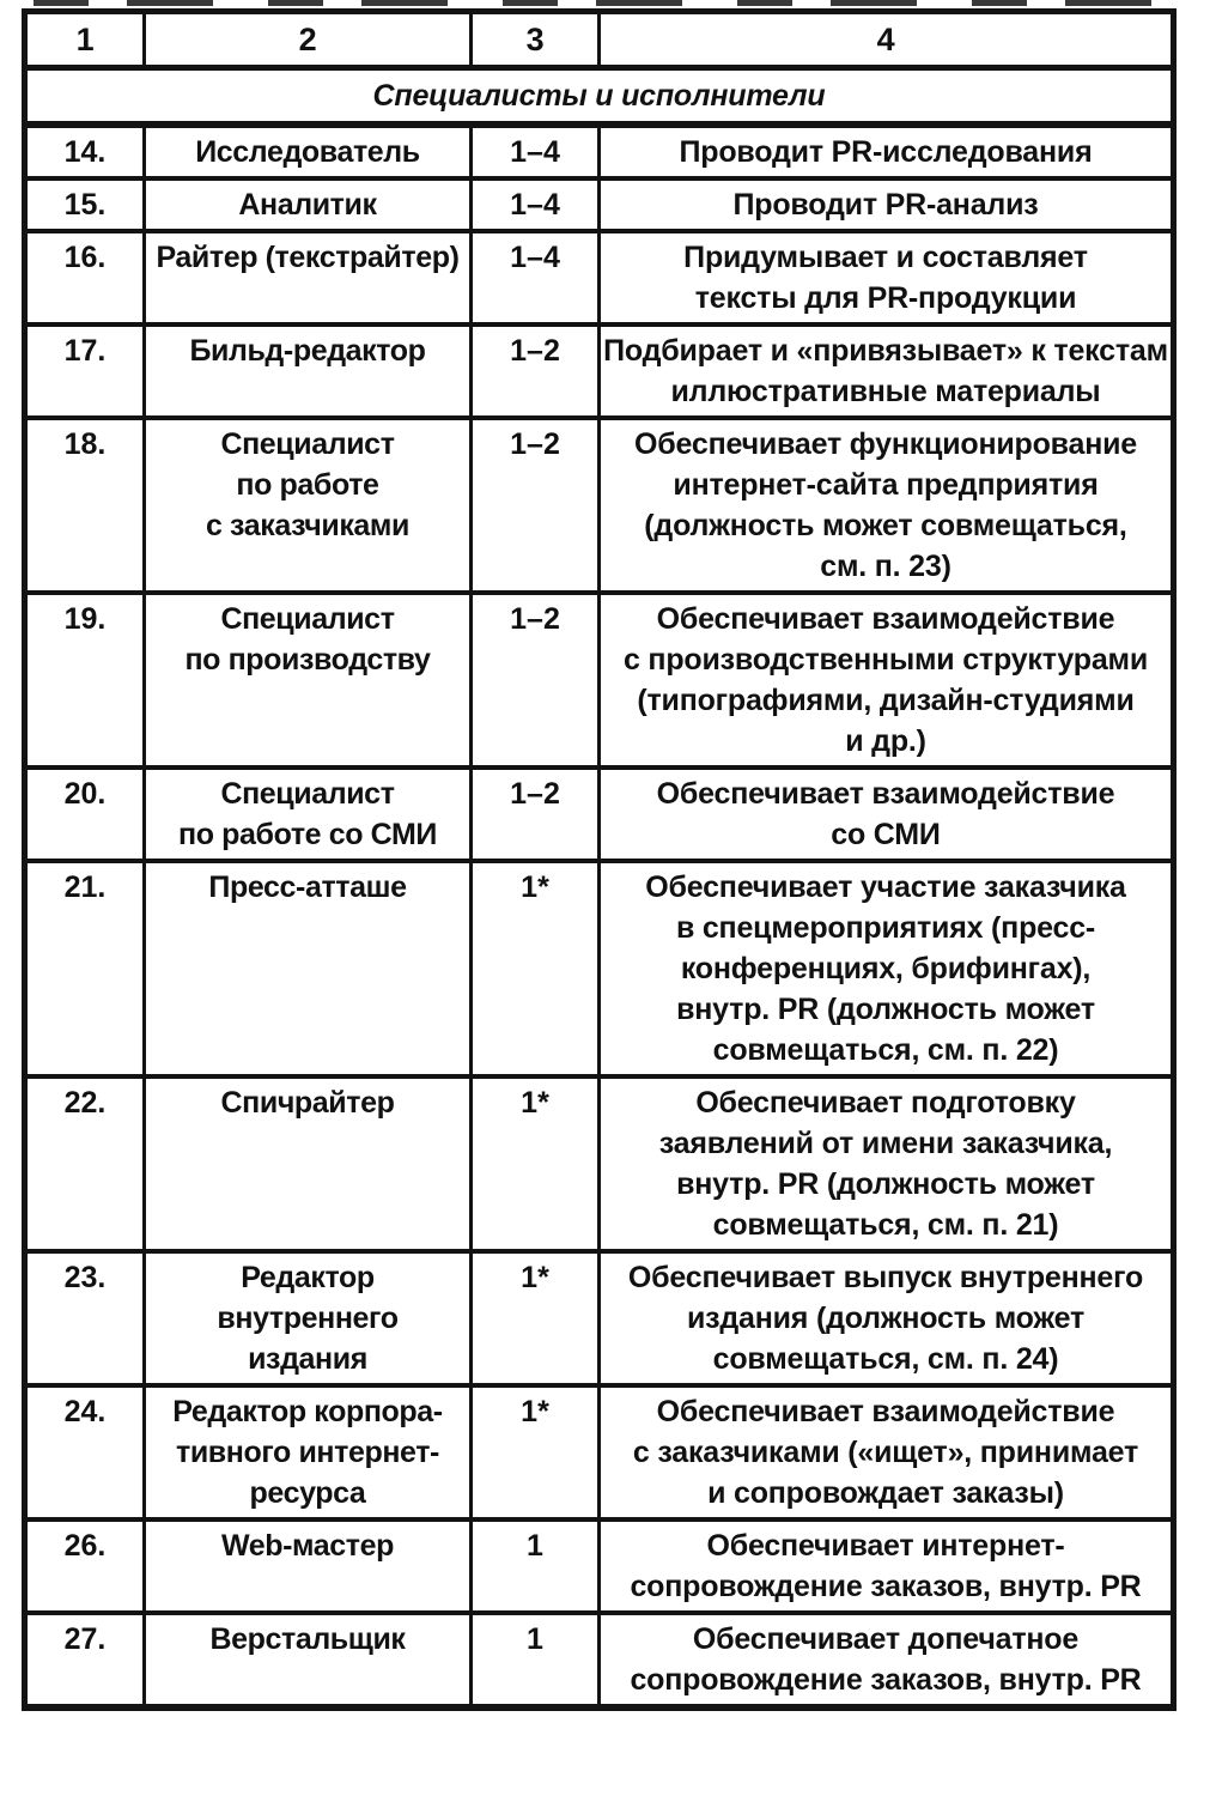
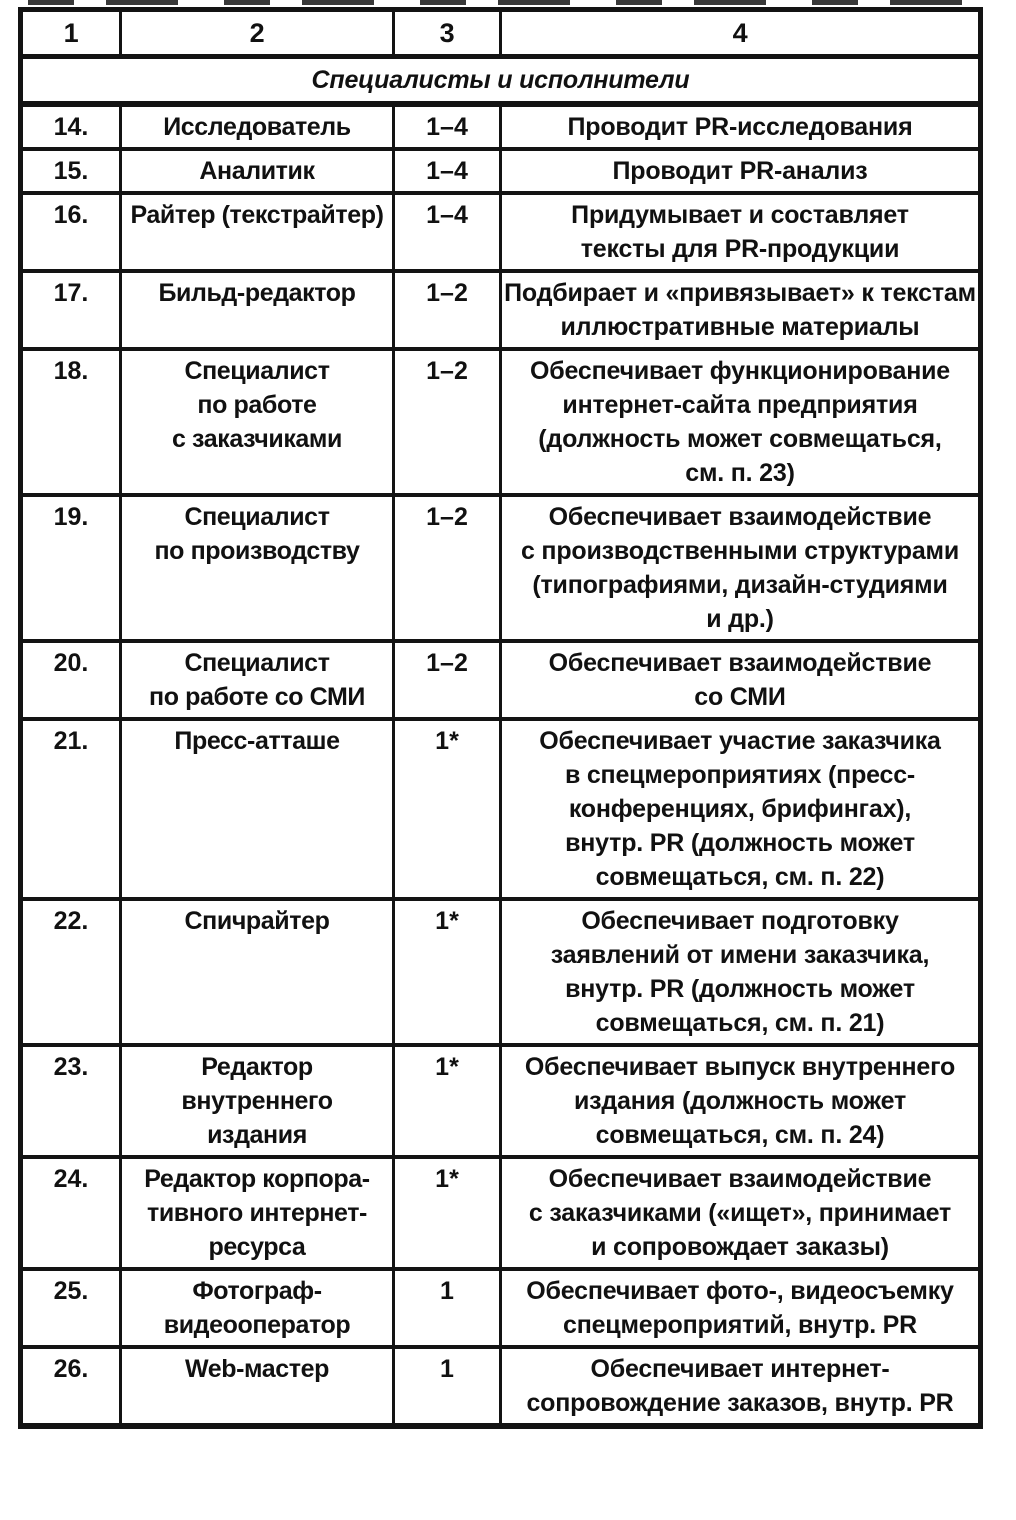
  1	2	3	4
  Специалисты и исполнители
  14.	Исследователь	1–4	Проводит PR-исследования
  15.	Аналитик	1–4	Проводит PR-анализ
  16.	Райтер (текстрайтер)	1–4	Придумывает и составляет тексты для PR-продукции
  17.	Бильд-редактор	1–2	Подбирает и «привязывает» к текстам иллюстративные материалы
  18.	Специалист по работе с заказчиками	1–2	Обеспечивает функционирование интернет-сайта предприятия (должность может совмещаться, см. п. 23)
  19.	Специалист по производству	1–2	Обеспечивает взаимодействие с производственными структурами (типографиями, дизайн-студиями и др.)
  20.	Специалист по работе со СМИ	1–2	Обеспечивает взаимодействие со СМИ
  21.	Пресс-атташе	1*	Обеспечивает участие заказчика в спецмероприятиях (пресс- конференциях, брифингах), внутр. PR (должность может совмещаться, см. п. 22)
  22.	Спичрайтер	1*	Обеспечивает подготовку заявлений от имени заказчика, внутр. PR (должность может совмещаться, см. п. 21)
  23.	Редактор внутреннего издания	1*	Обеспечивает выпуск внутреннего издания (должность может совмещаться, см. п. 24)
  24.	Редактор корпора- тивного интернет- ресурса	1*	Обеспечивает взаимодействие с заказчиками («ищет», принимает и сопровождает заказы)
+ 25.	Фотограф- видеооператор	1	Обеспечивает фото-, видеосъемку спецмероприятий, внутр. PR
  26.	Web-мастер	1	Обеспечивает интернет- сопровождение заказов, внутр. PR
- 27.	Верстальщик	1	Обеспечивает допечатное сопровождение заказов, внутр. PR
